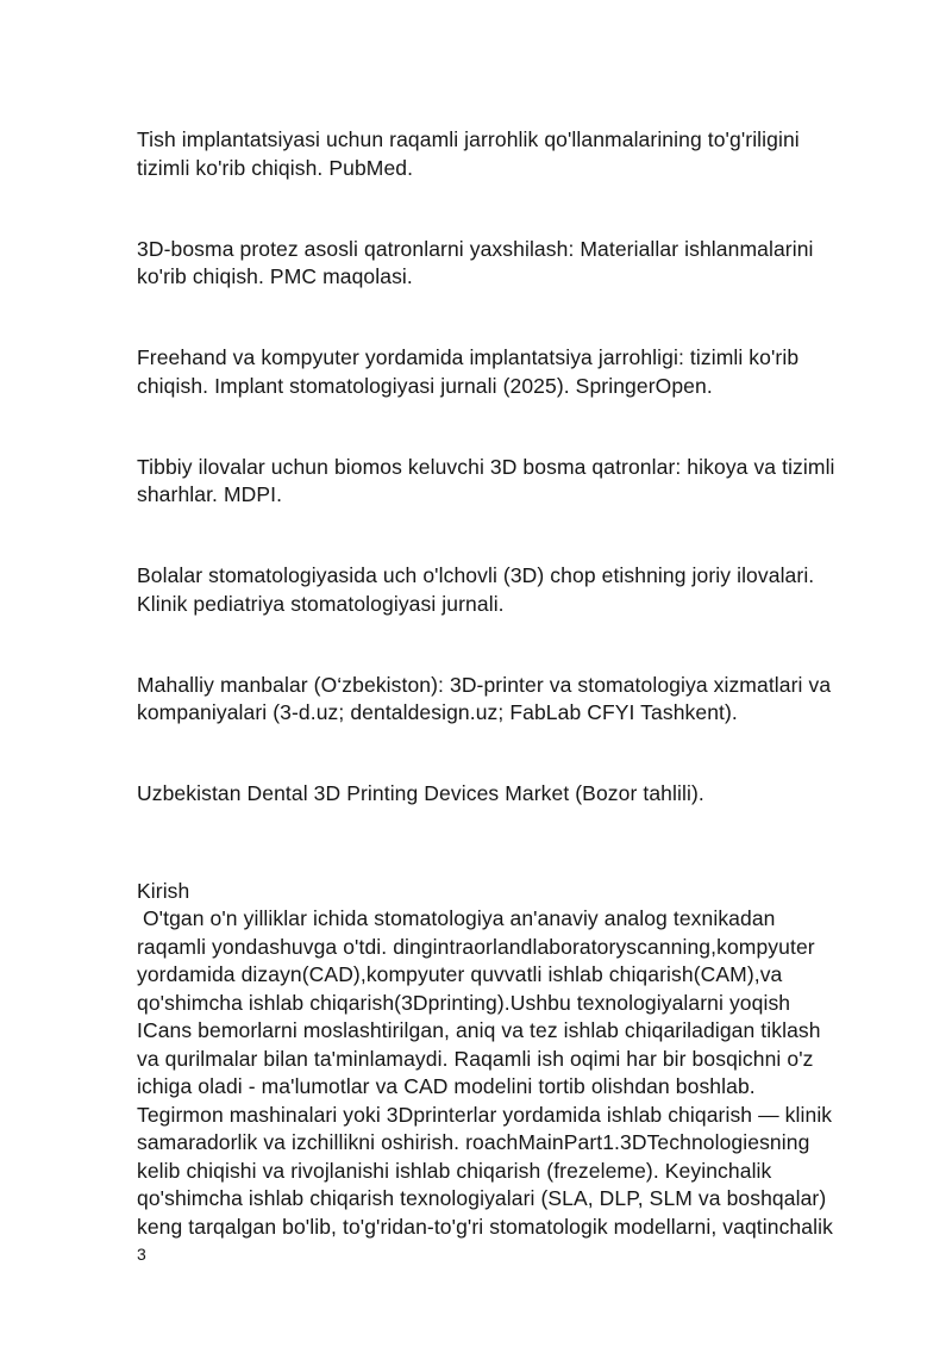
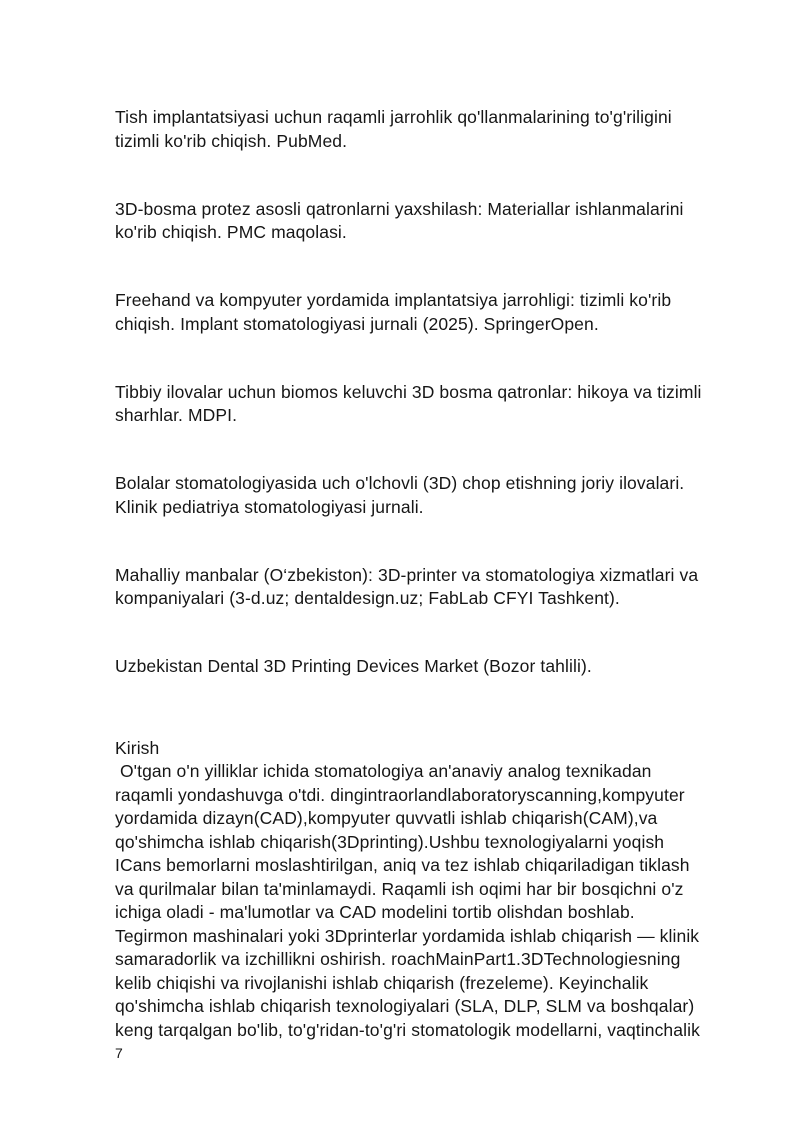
  Tish implantatsiyasi uchun raqamli jarrohlik qo'llanmalarining to'g'riligini
  tizimli ko'rib chiqish. PubMed.
  3D-bosma protez asosli qatronlarni yaxshilash: Materiallar ishlanmalarini
  ko'rib chiqish. PMC maqolasi.
  Freehand va kompyuter yordamida implantatsiya jarrohligi: tizimli ko'rib
  chiqish. Implant stomatologiyasi jurnali (2025). SpringerOpen.
  Tibbiy ilovalar uchun biomos keluvchi 3D bosma qatronlar: hikoya va tizimli
  sharhlar. MDPI.
  Bolalar stomatologiyasida uch o'lchovli (3D) chop etishning joriy ilovalari.
  Klinik pediatriya stomatologiyasi jurnali.
  Mahalliy manbalar (O‘zbekiston): 3D-printer va stomatologiya xizmatlari va
  kompaniyalari (3-d.uz; dentaldesign.uz; FabLab CFYI Tashkent).
  Uzbekistan Dental 3D Printing Devices Market (Bozor tahlili).
  Kirish
  O'tgan o'n yilliklar ichida stomatologiya an'anaviy analog texnikadan
  raqamli yondashuvga o'tdi. dingintraorlandlaboratoryscanning,kompyuter
  yordamida dizayn(CAD),kompyuter quvvatli ishlab chiqarish(CAM),va
  qo'shimcha ishlab chiqarish(3Dprinting).Ushbu texnologiyalarni yoqish
  ICans bemorlarni moslashtirilgan, aniq va tez ishlab chiqariladigan tiklash
  va qurilmalar bilan ta'minlamaydi. Raqamli ish oqimi har bir bosqichni o'z
  ichiga oladi - ma'lumotlar va CAD modelini tortib olishdan boshlab.
  Tegirmon mashinalari yoki 3Dprinterlar yordamida ishlab chiqarish — klinik
  samaradorlik va izchillikni oshirish. roachMainPart1.3DTechnologiesning
  kelib chiqishi va rivojlanishi ishlab chiqarish (frezeleme). Keyinchalik
  qo'shimcha ishlab chiqarish texnologiyalari (SLA, DLP, SLM va boshqalar)
  keng tarqalgan bo'lib, to'g'ridan-to'g'ri stomatologik modellarni, vaqtinchalik
- 3
+ 7
